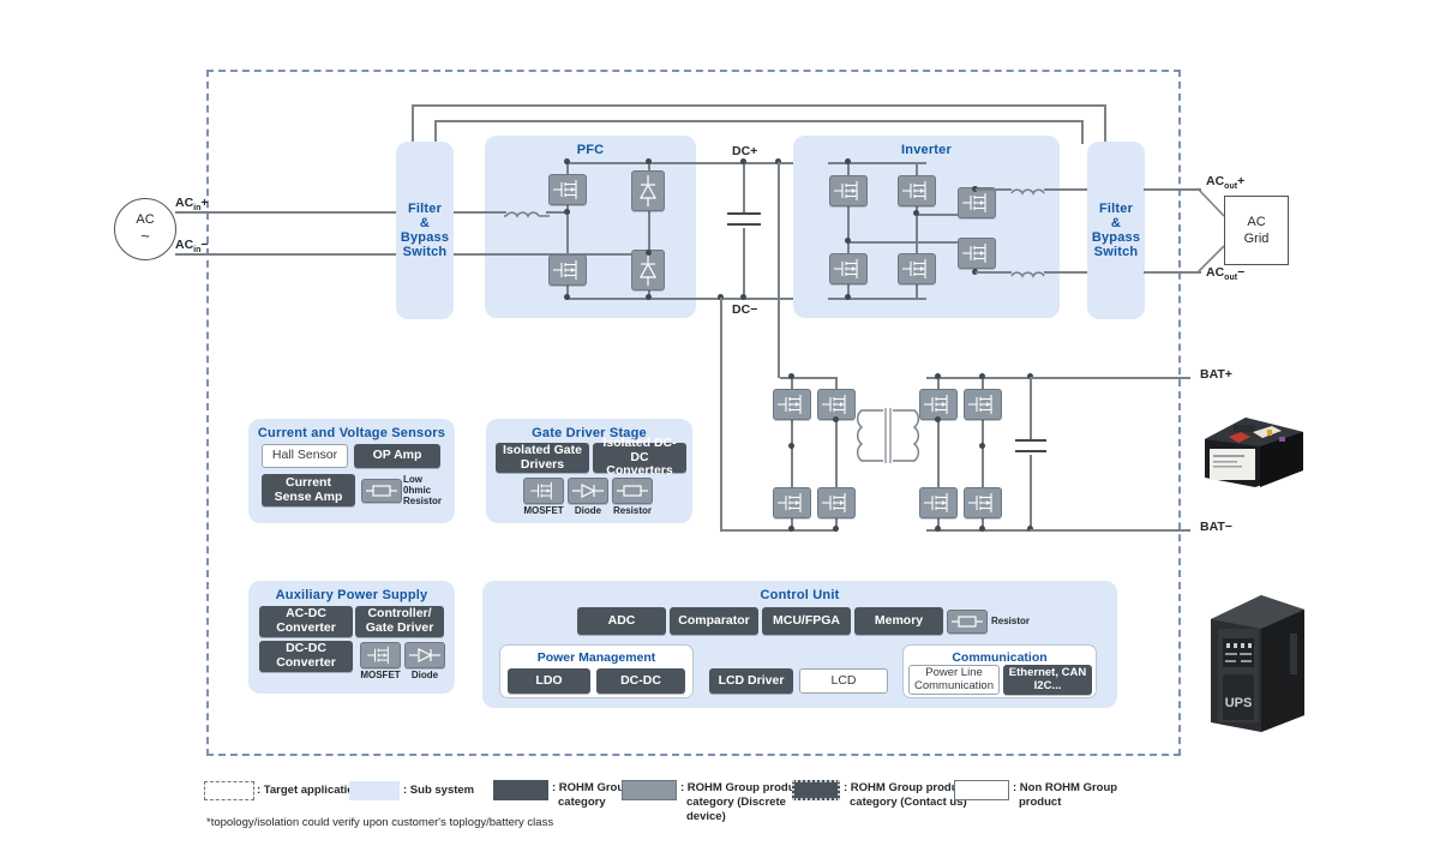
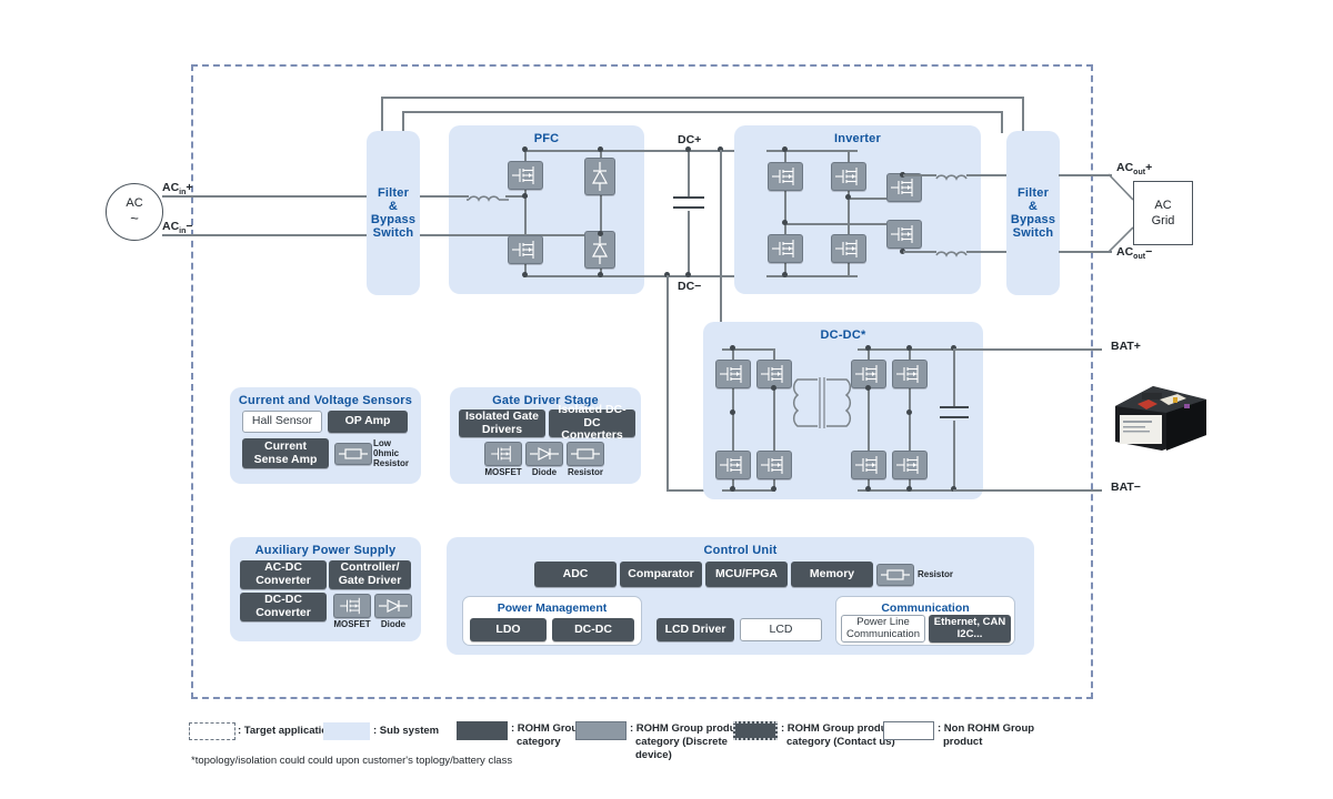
  AC
  ~
  Filter
  &
  Bypass
  Switch
  PFC
  DC+
  DC−
  Inverter
  Filter
  &
  Bypass
  Switch
  AC
  Grid
+ DC-DC*
  BAT+
  BAT−
  Current and Voltage Sensors
  Hall Sensor
  OP Amp
  Current
  Sense Amp
  Low
  0hmic
  Resistor
  Gate Driver Stage
  Isolated Gate
  Drivers
  Isolated DC-DC
  Converters
  MOSFET
  Diode
  Resistor
  Auxiliary Power Supply
  AC-DC
  Converter
  Controller/
  Gate Driver
  DC-DC
  Converter
  MOSFET
  Diode
  Control Unit
  ADC
  Comparator
  MCU/FPGA
  Memory
  Resistor
  Power Management
  LDO
  DC-DC
  LCD Driver
  LCD
  Communication
  Power Line
  Communication
  Ethernet, CAN
  I2C...
- UPS
  : Target applicati
  : Sub system
  category
  : ROHM Group prod
  category (Discrete device)
  : ROHM Group prod
  category (Contact us)
  : Non ROHM Group
  product
- *topology/isolation could verify upon customer's toplogy/battery class
+ *topology/isolation could could upon customer's toplogy/battery class
